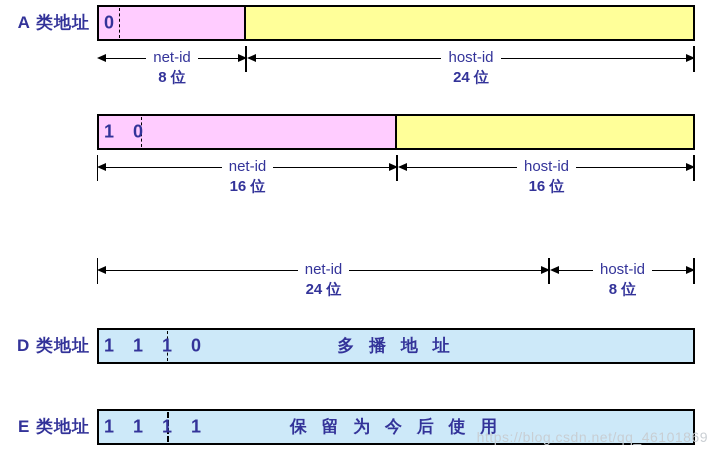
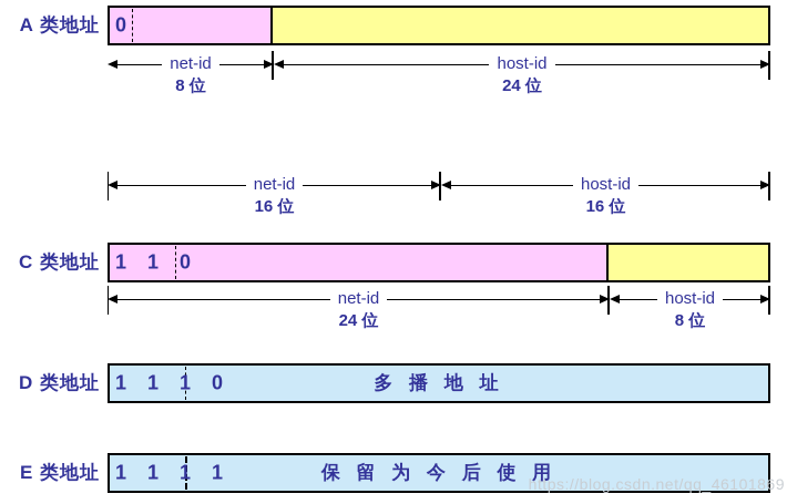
  A 类地址
  0
  net-id
  8 位
  host-id
  24 位
- 1 0
  net-id
  16 位
  host-id
  16 位
+ C 类地址
+ 1 1 0
  net-id
  24 位
  host-id
  8 位
  D 类地址
  1 1 1 0
  多 播 地 址
  E 类地址
  1 1 1 1
  保 留 为 今 后 使 用
  https://blog.csdn.net/qq_46101869
